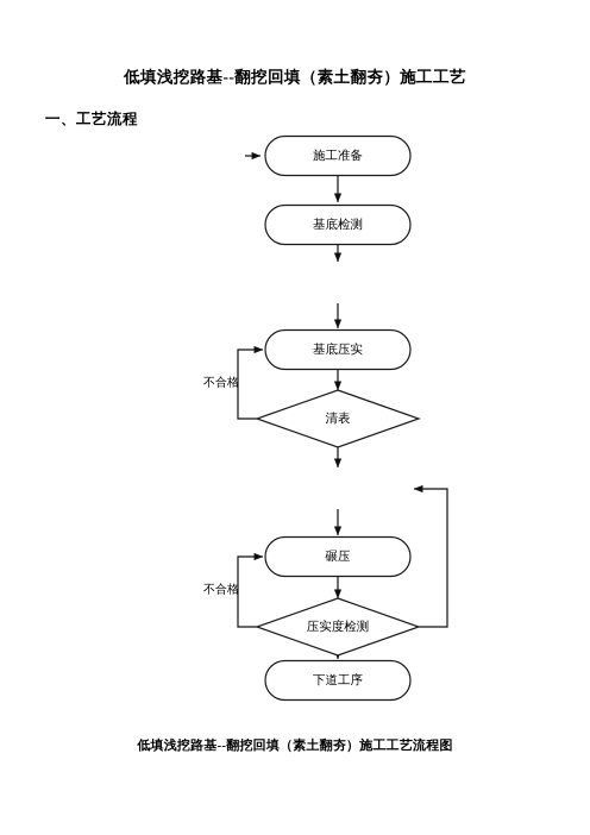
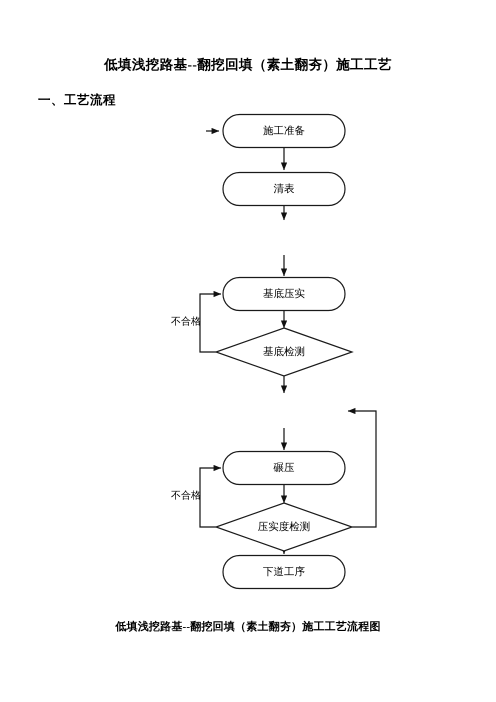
  低填浅挖路基--翻挖回填（素土翻夯）施工工艺
  一、工艺流程
  施工准备
- 基底检测
+ 清表
  基底压实
- 清表
+ 基底检测
  碾压
  压实度检测
  下道工序
  不合格
  不合格
  低填浅挖路基--翻挖回填（素土翻夯）施工工艺流程图
